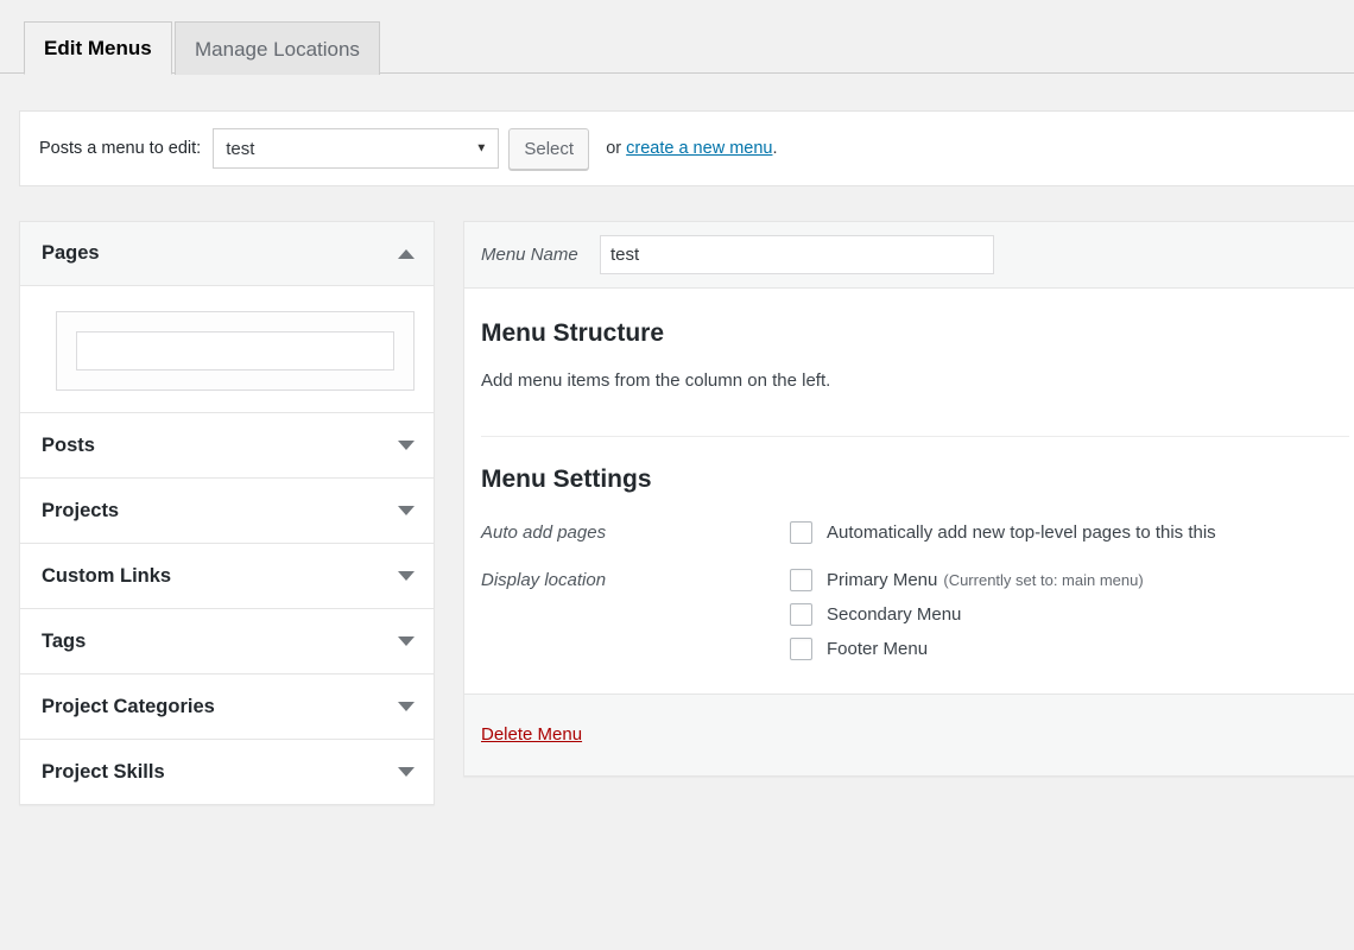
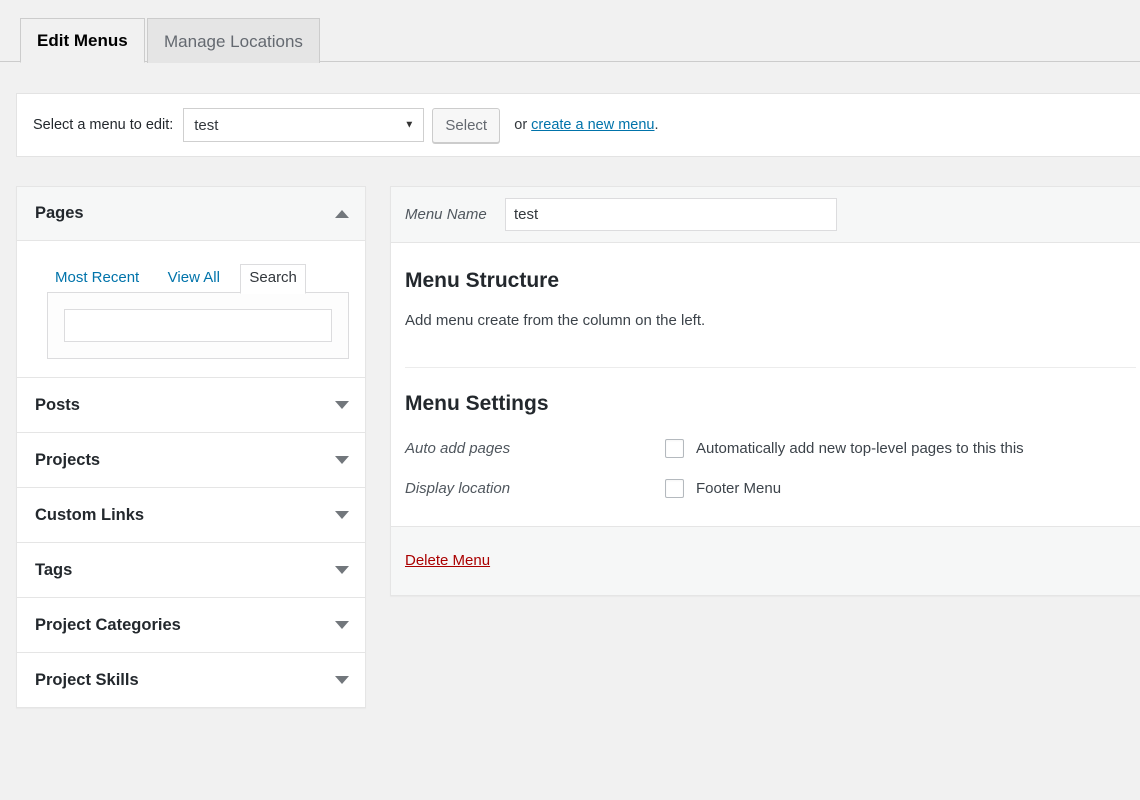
  Edit Menus
  Manage Locations
- Posts a menu to edit:
+ Select a menu to edit:
  test
  ▼
  Select
  or create a new menu.
  Pages
+ Most Recent View All Search
  Posts
  Projects
  Custom Links
  Tags
  Project Categories
  Project Skills
  Menu Name
  test
  Menu Structure
- Add menu items from the column on the left.
+ Add menu create from the column on the left.
  Menu Settings
  Auto add pages
  Automatically add new top-level pages to this this
  Display location
- Primary Menu
- (Currently set to: main menu)
- Secondary Menu
  Footer Menu
  Delete Menu
